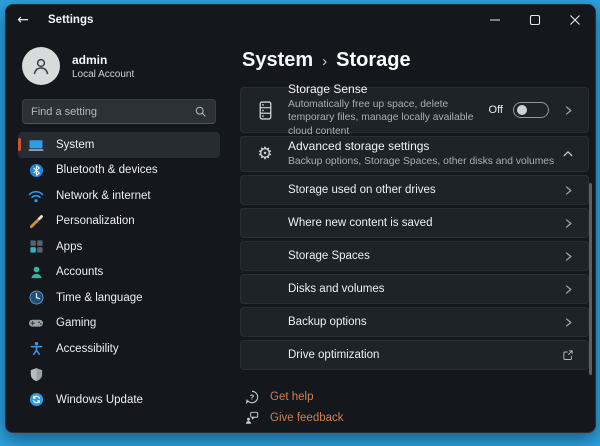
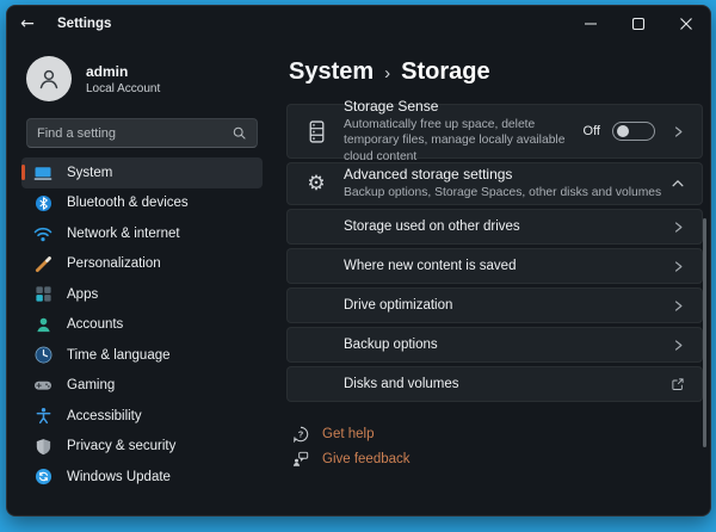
  ←
  Settings
  admin
  Local Account
  Find a setting
  System
  Bluetooth & devices
  Network & internet
  Personalization
  Apps
  Accounts
  Time & language
  Gaming
  Accessibility
+ Privacy & security
  Windows Update
  System
  ›
  Storage
  Storage Sense
  Automatically free up space, delete temporary files, manage locally available cloud content
  Off
  ⚙
  Advanced storage settings
  Backup options, Storage Spaces, other disks and volumes
  Storage used on other drives
  Where new content is saved
- Storage Spaces
- Disks and volumes
+ Drive optimization
  Backup options
- Drive optimization
+ Disks and volumes
  ?
  Get help
  Give feedback
